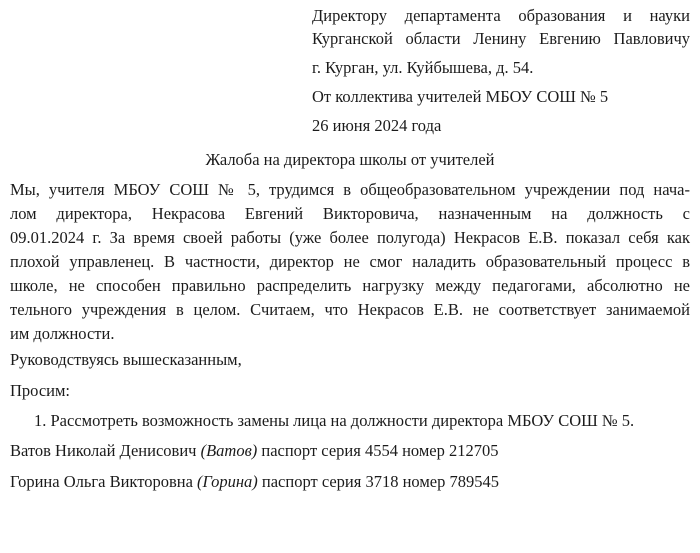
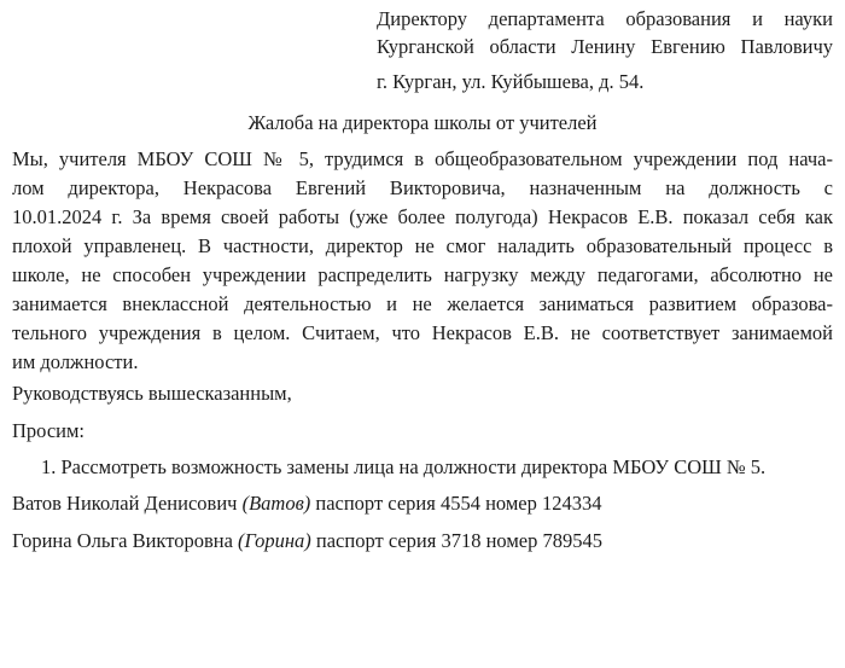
  Директору департамента образования и науки
  Курганской области Ленину Евгению Павловичу
  г. Курган, ул. Куйбышева, д. 54.
- От коллектива учителей МБОУ СОШ № 5
- 26 июня 2024 года
  Жалоба на директора школы от учителей
  Мы, учителя МБОУ СОШ № 5, трудимся в общеобразовательном учреждении под нача-
  лом директора, Некрасова Евгений Викторовича, назначенным на должность с
- 09.01.2024 г. За время своей работы (уже более полугода) Некрасов Е.В. показал себя как
+ 10.01.2024 г. За время своей работы (уже более полугода) Некрасов Е.В. показал себя как
  плохой управленец. В частности, директор не смог наладить образовательный процесс в
- школе, не способен правильно распределить нагрузку между педагогами, абсолютно не
+ школе, не способен учреждении распределить нагрузку между педагогами, абсолютно не
+ занимается внеклассной деятельностью и не желается заниматься развитием образова-
  тельного учреждения в целом. Считаем, что Некрасов Е.В. не соответствует занимаемой
  им должности.
  Руководствуясь вышесказанным,
  Просим:
  1. Рассмотреть возможность замены лица на должности директора МБОУ СОШ № 5.
- Ватов Николай Денисович (Ватов) паспорт серия 4554 номер 212705
+ Ватов Николай Денисович (Ватов) паспорт серия 4554 номер 124334
  Горина Ольга Викторовна (Горина) паспорт серия 3718 номер 789545
